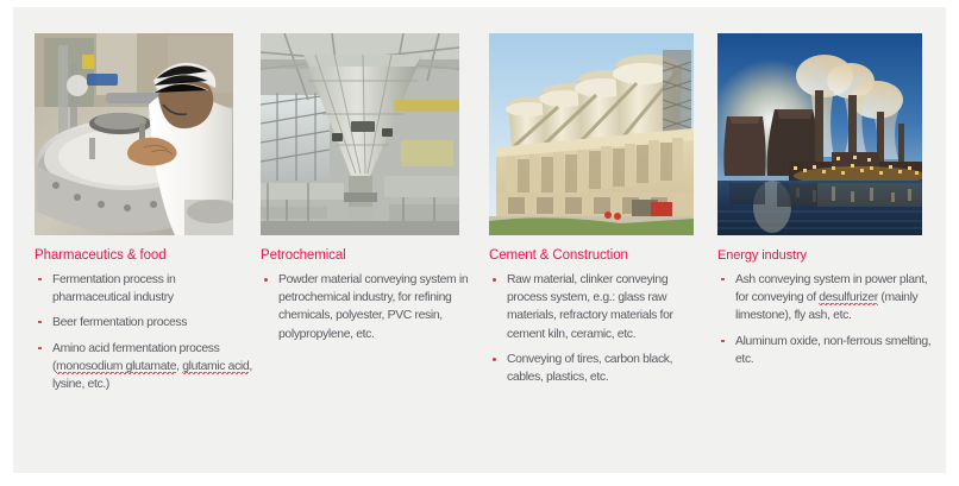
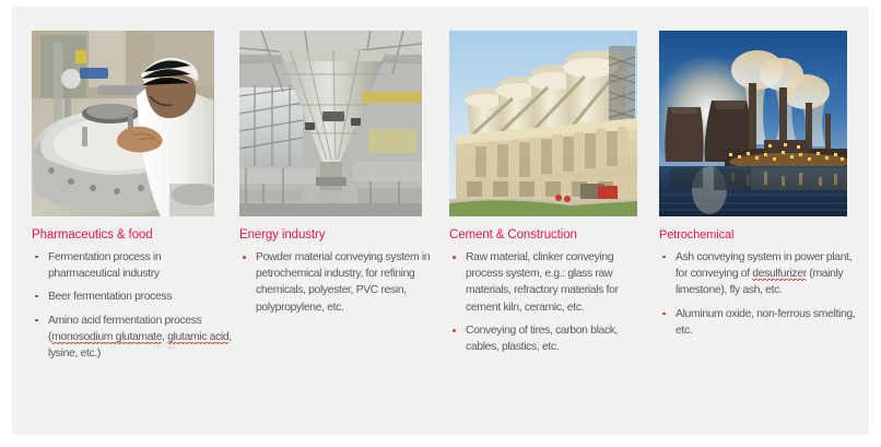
  Pharmaceutics & food
  Fermentation process in pharmaceutical industry
  Beer fermentation process
  Amino acid fermentation process (monosodium glutamate, glutamic acid, lysine, etc.)
- Petrochemical
+ Energy industry
  Powder material conveying system in petrochemical industry, for refining chemicals, polyester, PVC resin, polypropylene, etc.
  Cement & Construction
  Raw material, clinker conveying process system, e.g.: glass raw materials, refractory materials for cement kiln, ceramic, etc.
  Conveying of tires, carbon black, cables, plastics, etc.
- Energy industry
+ Petrochemical
  Ash conveying system in power plant, for conveying of desulfurizer (mainly limestone), fly ash, etc.
  Aluminum oxide, non-ferrous smelting, etc.
